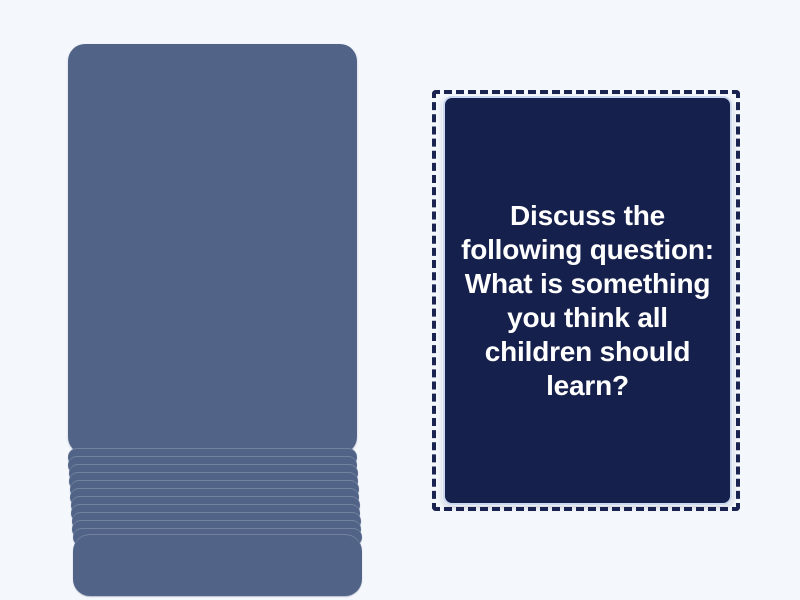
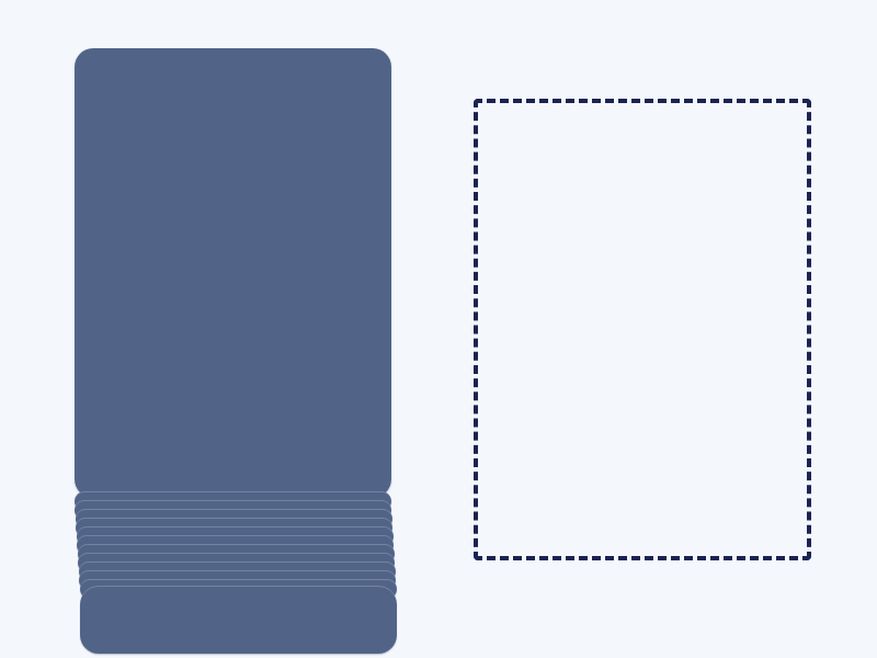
- Discuss the following question: What is something you think all children should learn?
